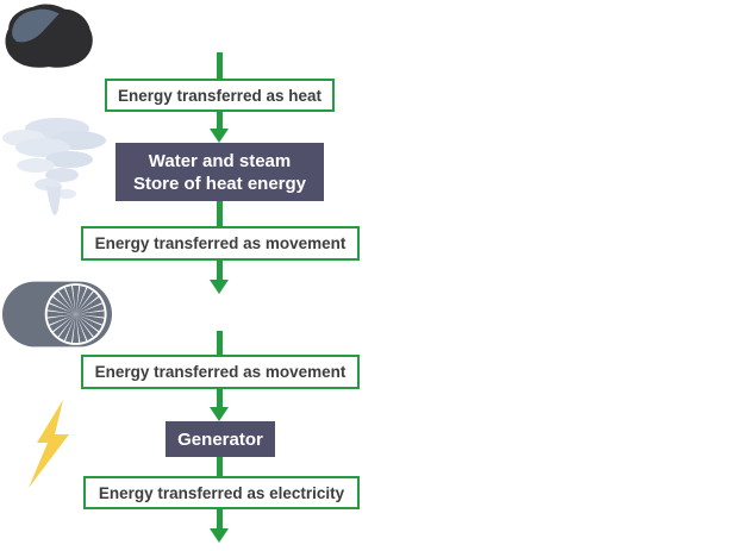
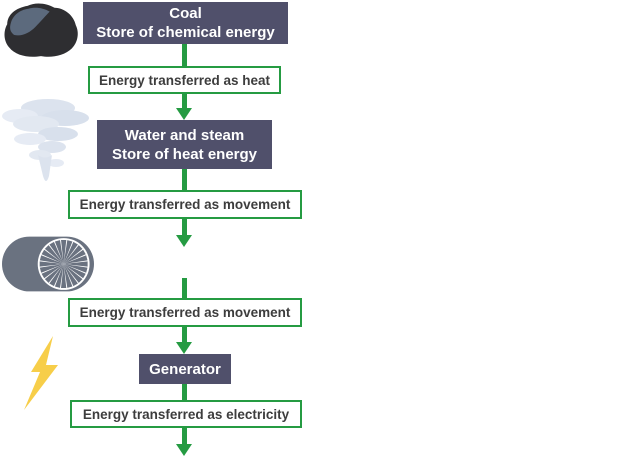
+ Coal
+ Store of chemical energy
  Energy transferred as heat
  Water and steam
  Store of heat energy
  Energy transferred as movement
  Energy transferred as movement
  Generator
  Energy transferred as electricity
